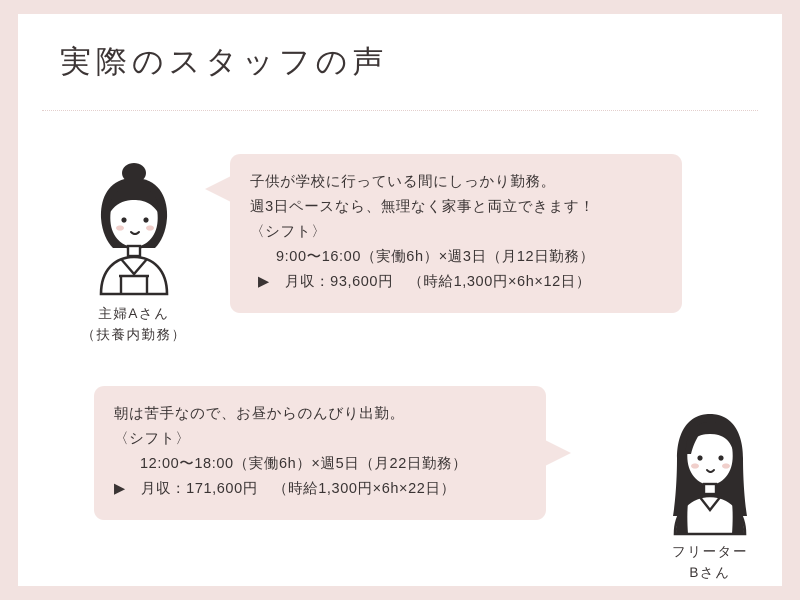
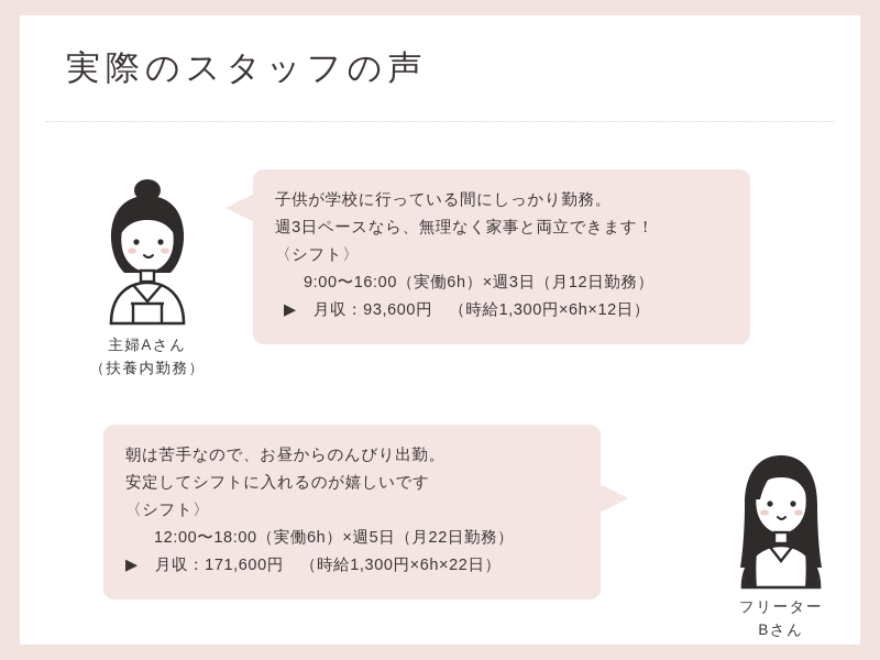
  実際のスタッフの声
  主婦Aさん
  （扶養内勤務）
  子供が学校に行っている間にしっかり勤務。
  週3日ペースなら、無理なく家事と両立できます！
  〈シフト〉
  9:00〜16:00（実働6h）×週3日（月12日勤務）
  ▶ 月収：93,600円 （時給1,300円×6h×12日）
  朝は苦手なので、お昼からのんびり出勤。
+ 安定してシフトに入れるのが嬉しいです
  〈シフト〉
  12:00〜18:00（実働6h）×週5日（月22日勤務）
  ▶ 月収：171,600円 （時給1,300円×6h×22日）
  フリーター
  Bさん
